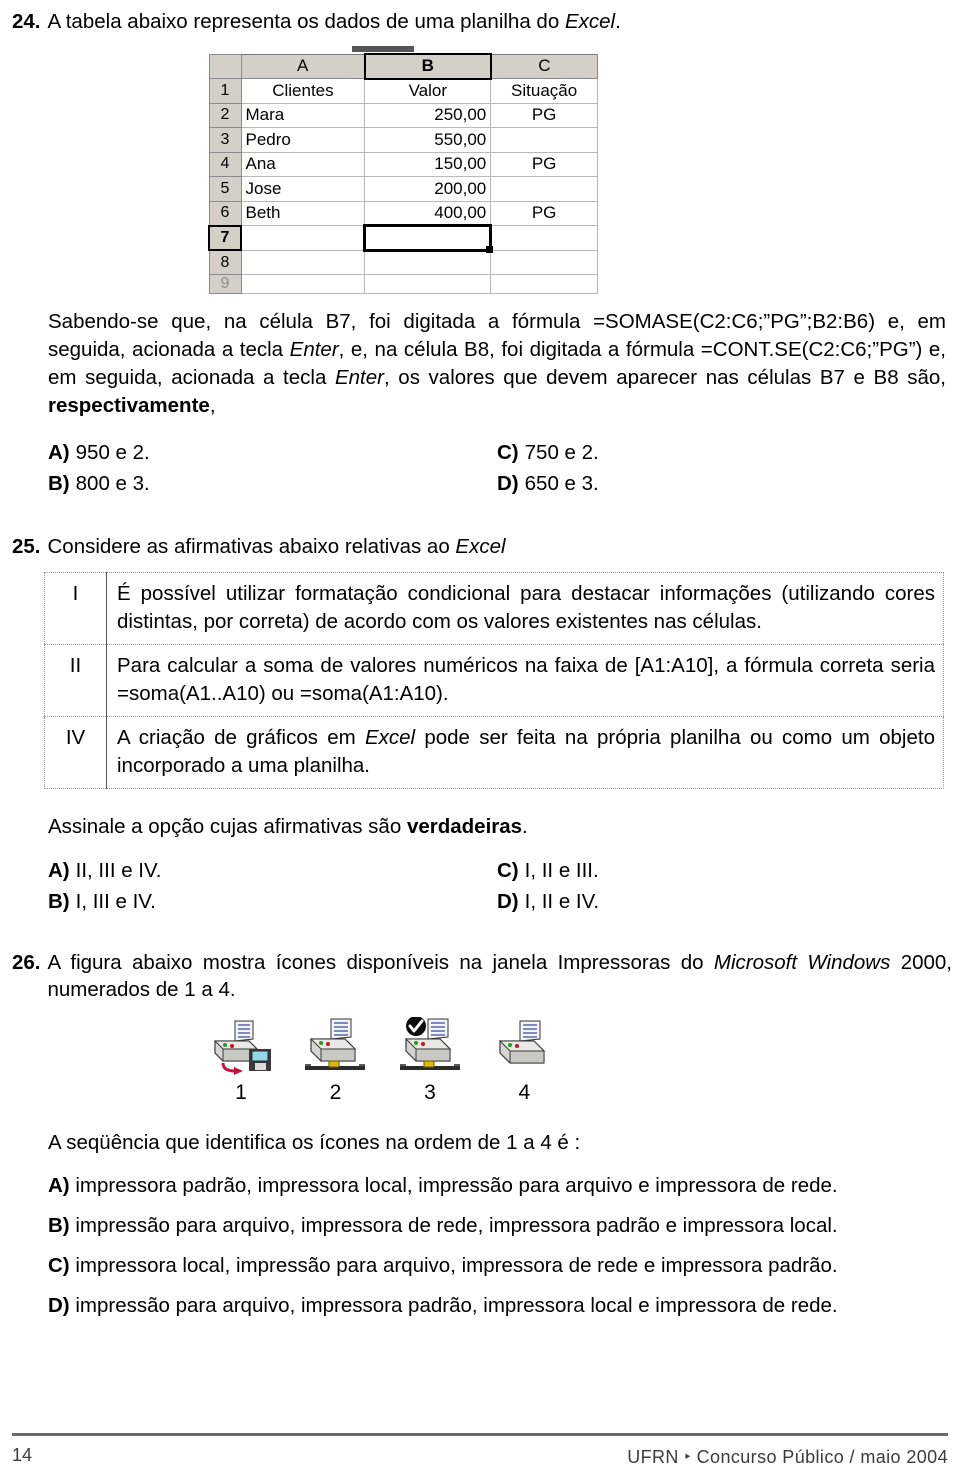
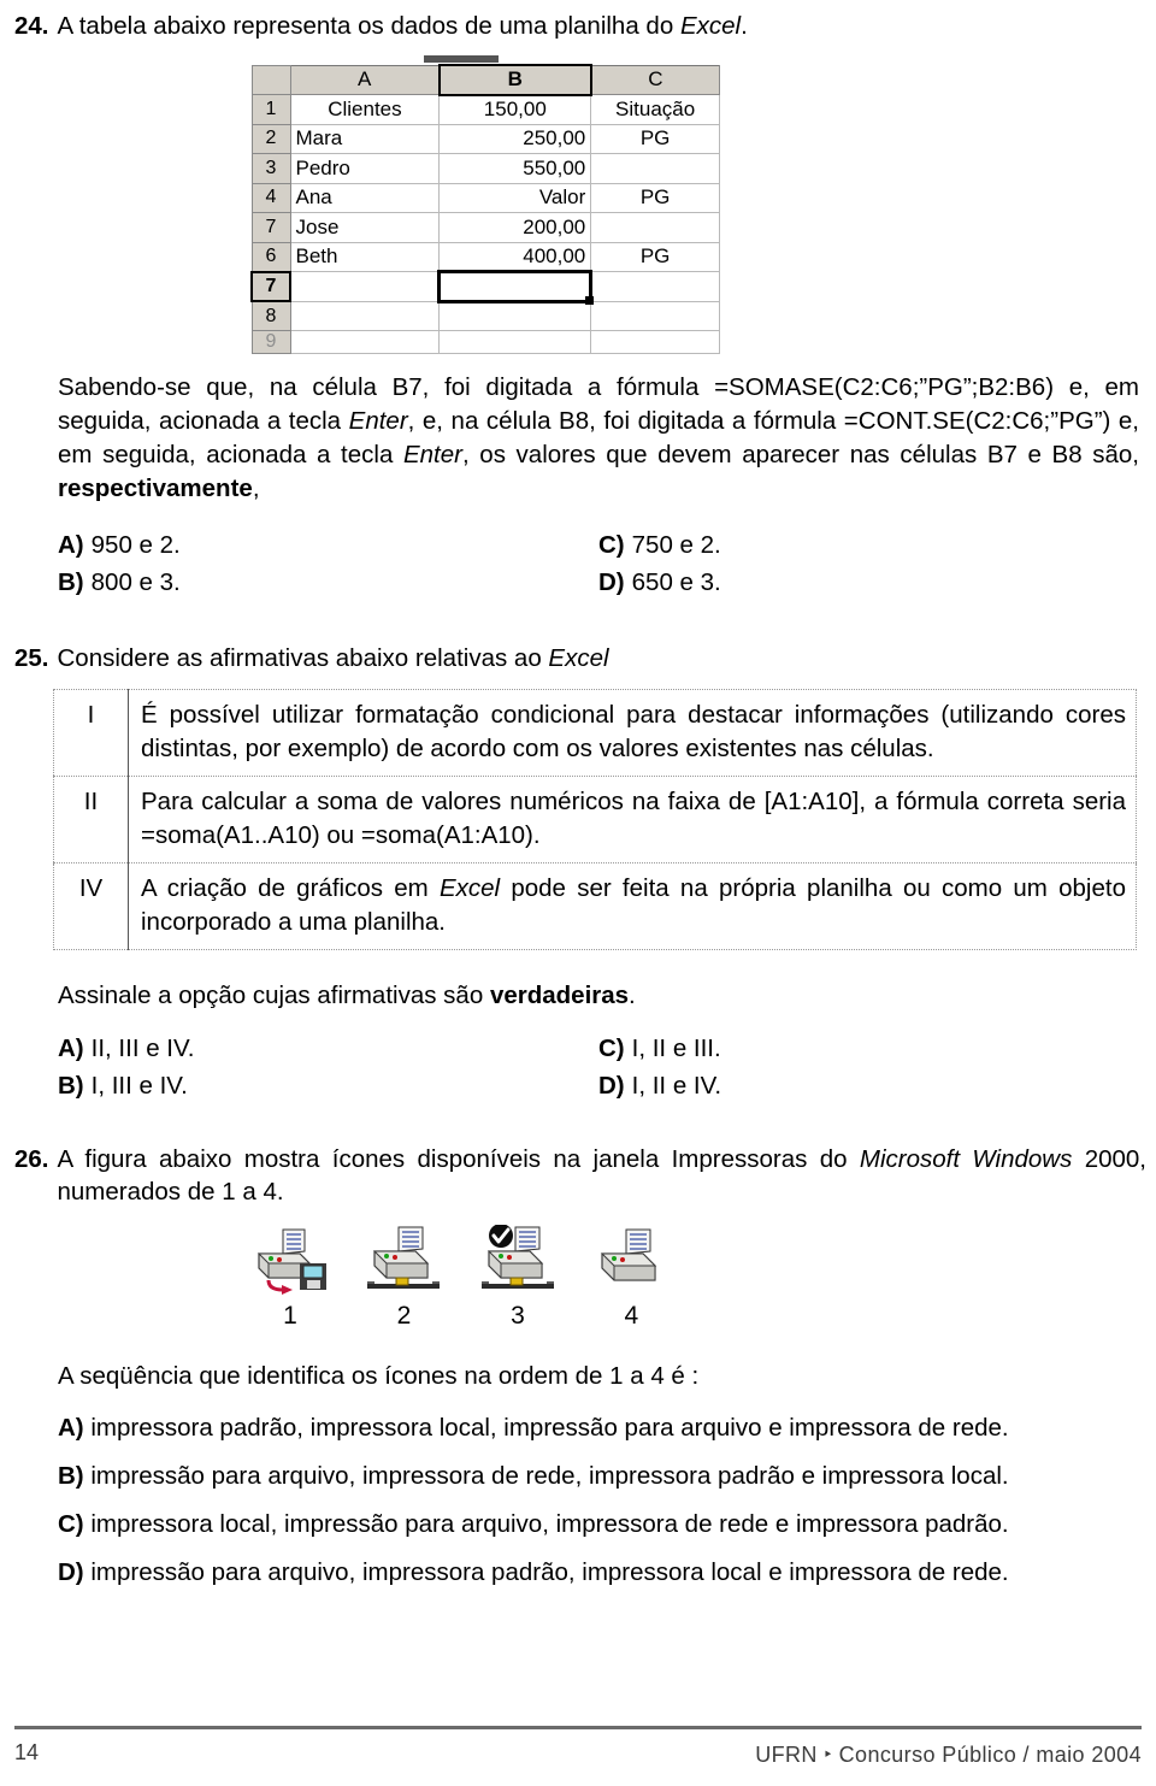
  24.
  A tabela abaixo representa os dados de uma planilha do Excel.
  	A	B	C
- 1	Clientes	Valor	Situação
+ 1	Clientes	150,00	Situação
  2	Mara	250,00	PG
  3	Pedro	550,00
- 4	Ana	150,00	PG
+ 4	Ana	Valor	PG
- 5	Jose	200,00
+ 7	Jose	200,00
  6	Beth	400,00	PG
  7
  8
  9
  Sabendo-se que, na célula B7, foi digitada a fórmula =SOMASE(C2:C6;”PG”;B2:B6) e, em seguida, acionada a tecla Enter, e, na célula B8, foi digitada a fórmula =CONT.SE(C2:C6;”PG”) e, em seguida, acionada a tecla Enter, os valores que devem aparecer nas células B7 e B8 são, respectivamente,
  A)
  950 e 2.
  C)
  750 e 2.
  B)
  800 e 3.
  D)
  650 e 3.
  25.
  Considere as afirmativas abaixo relativas ao Excel
- I	É possível utilizar formatação condicional para destacar informações (utilizando cores distintas, por correta) de acordo com os valores existentes nas células.
+ I	É possível utilizar formatação condicional para destacar informações (utilizando cores distintas, por exemplo) de acordo com os valores existentes nas células.
  II	Para calcular a soma de valores numéricos na faixa de [A1:A10], a fórmula correta seria =soma(A1..A10) ou =soma(A1:A10).
  IV	A criação de gráficos em Excel pode ser feita na própria planilha ou como um objeto incorporado a uma planilha.
  Assinale a opção cujas afirmativas são verdadeiras.
  A)
  II, III e IV.
  C)
  I, II e III.
  B)
  I, III e IV.
  D)
  I, II e IV.
  26.
  A figura abaixo mostra ícones disponíveis na janela Impressoras do Microsoft Windows 2000, numerados de 1 a 4.
  1
  2
  3
  4
  A seqüência que identifica os ícones na ordem de 1 a 4 é :
  A) impressora padrão, impressora local, impressão para arquivo e impressora de rede.
  B) impressão para arquivo, impressora de rede, impressora padrão e impressora local.
  C) impressora local, impressão para arquivo, impressora de rede e impressora padrão.
  D) impressão para arquivo, impressora padrão, impressora local e impressora de rede.
  14
  UFRN ‣ Concurso Público / maio 2004
